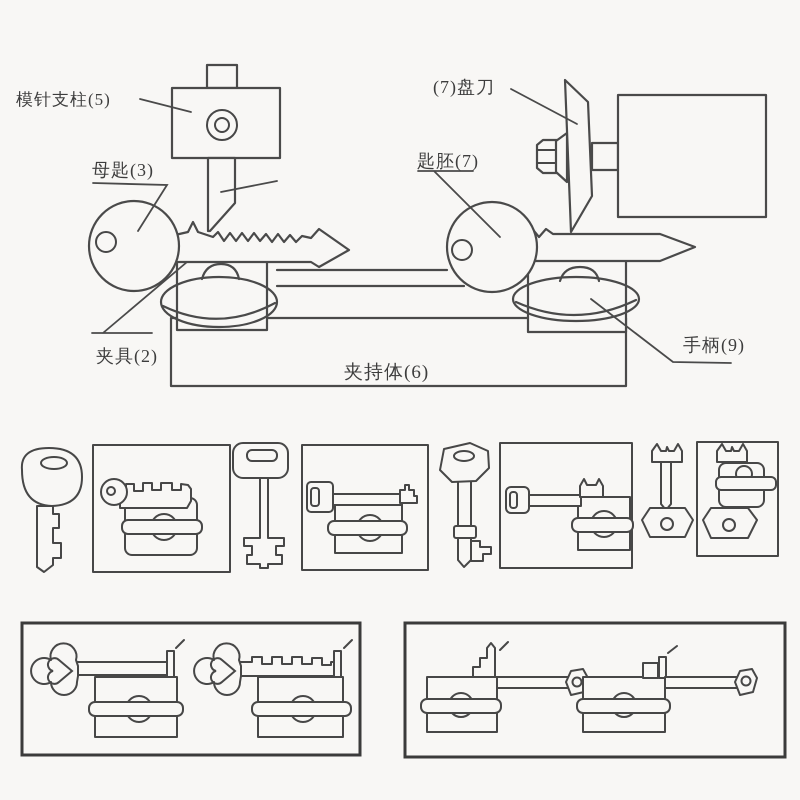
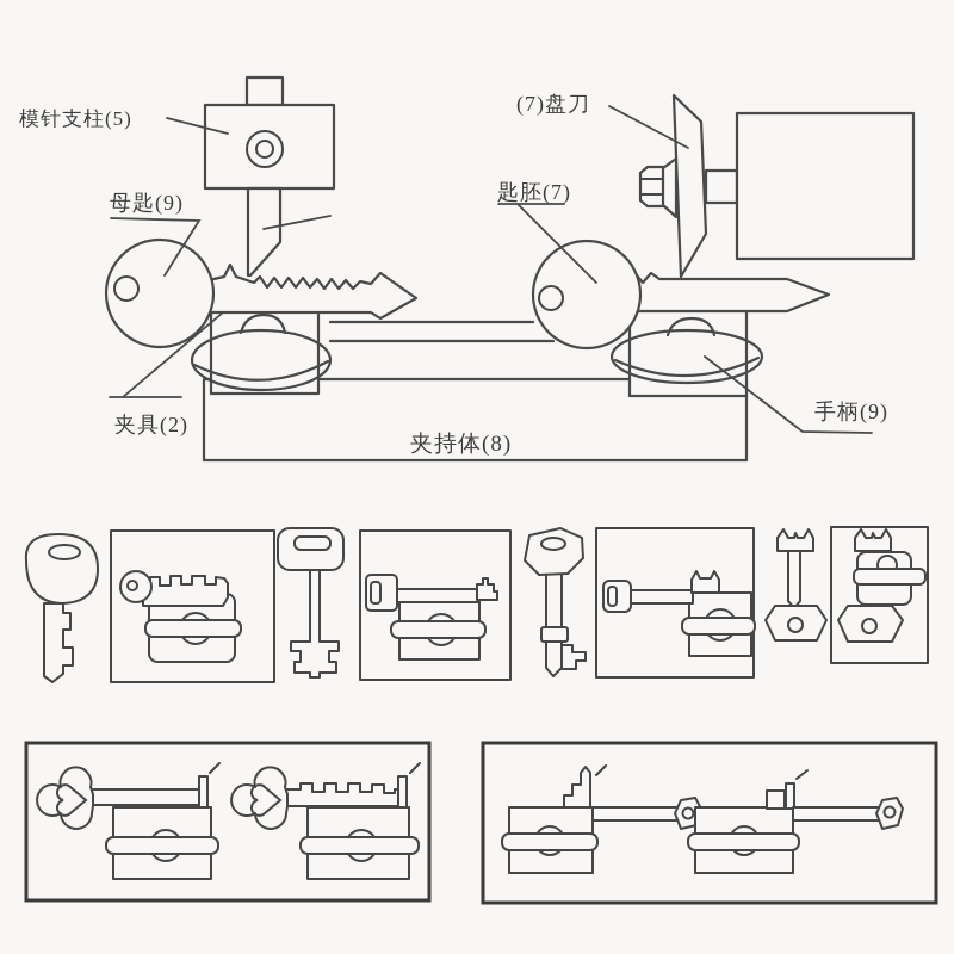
  模针支柱(5)
- 母匙(3)
+ 母匙(9)
  (7)盘刀
  匙胚(7)
  夹具(2)
  手柄(9)
- 夹持体(6)
+ 夹持体(8)
